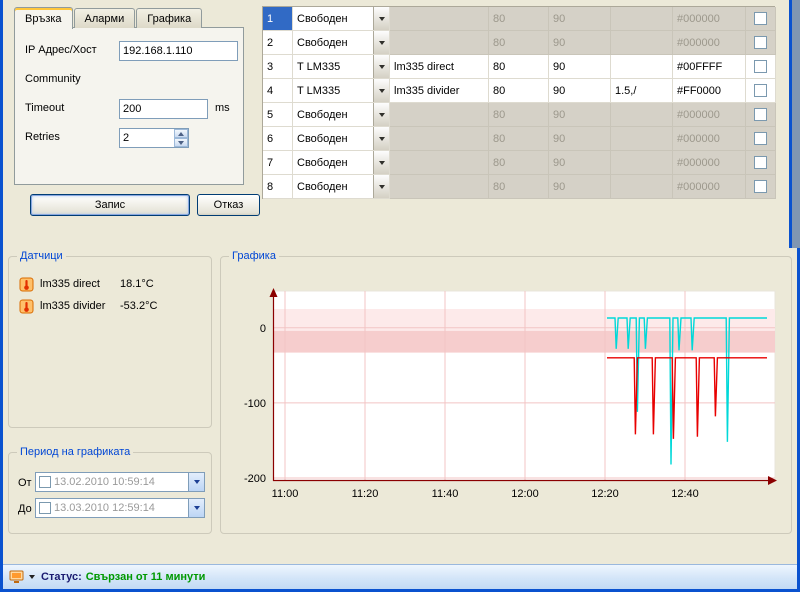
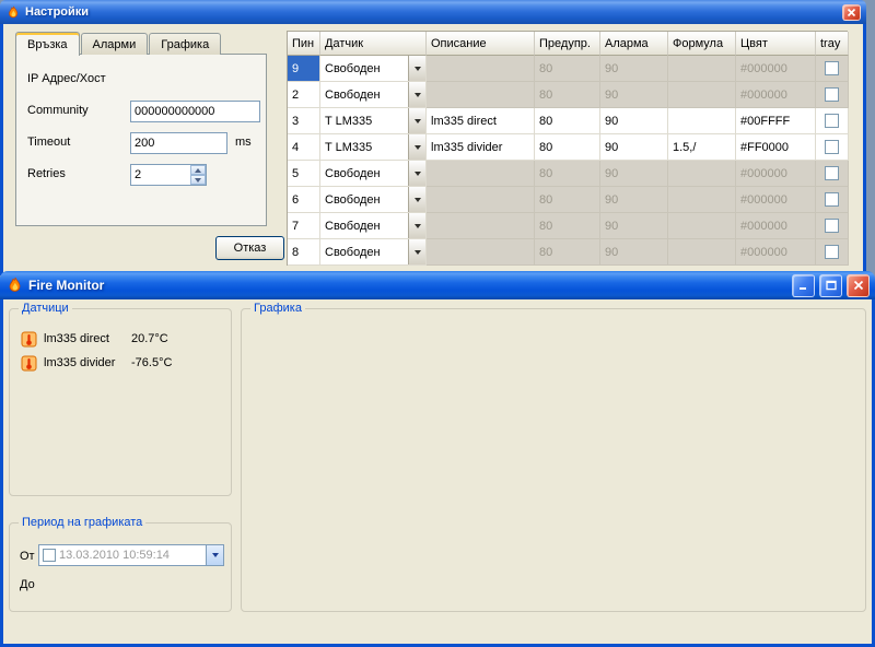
+ Настройки
  Връзка
  Аларми
  Графика
  IP Адрес/Хост
- 192.168.1.110
  Community
+ 000000000000
  Timeout
  200
  ms
  Retries
  2
- Запис
  Отказ
+ Пин
+ Датчик
+ Описание
+ Предупр.
+ Аларма
+ Формула
+ Цвят
+ tray
- 1
+ 9
  Свободен
  80
  90
  #000000
  2
  Свободен
  80
  90
  #000000
  3
  T LM335
  lm335 direct
  80
  90
  #00FFFF
  4
  T LM335
  lm335 divider
  80
  90
  1.5,/
  #FF0000
  5
  Свободен
  80
  90
  #000000
  6
  Свободен
  80
  90
  #000000
  7
  Свободен
  80
  90
  #000000
  8
  Свободен
  80
  90
  #000000
+ Fire Monitor
  Датчици
  lm335 direct
- 18.1°C
+ 20.7°C
  lm335 divider
- -53.2°C
+ -76.5°C
  Период на графиката
  От
- 13.02.2010 10:59:14
+ 13.03.2010 10:59:14
  До
- 13.03.2010 12:59:14
  Графика
- 0
- -100
- -200
- 11:00
- 11:20
- 11:40
- 12:00
- 12:20
- 12:40
- Статус:
- Свързан от 11 минути
